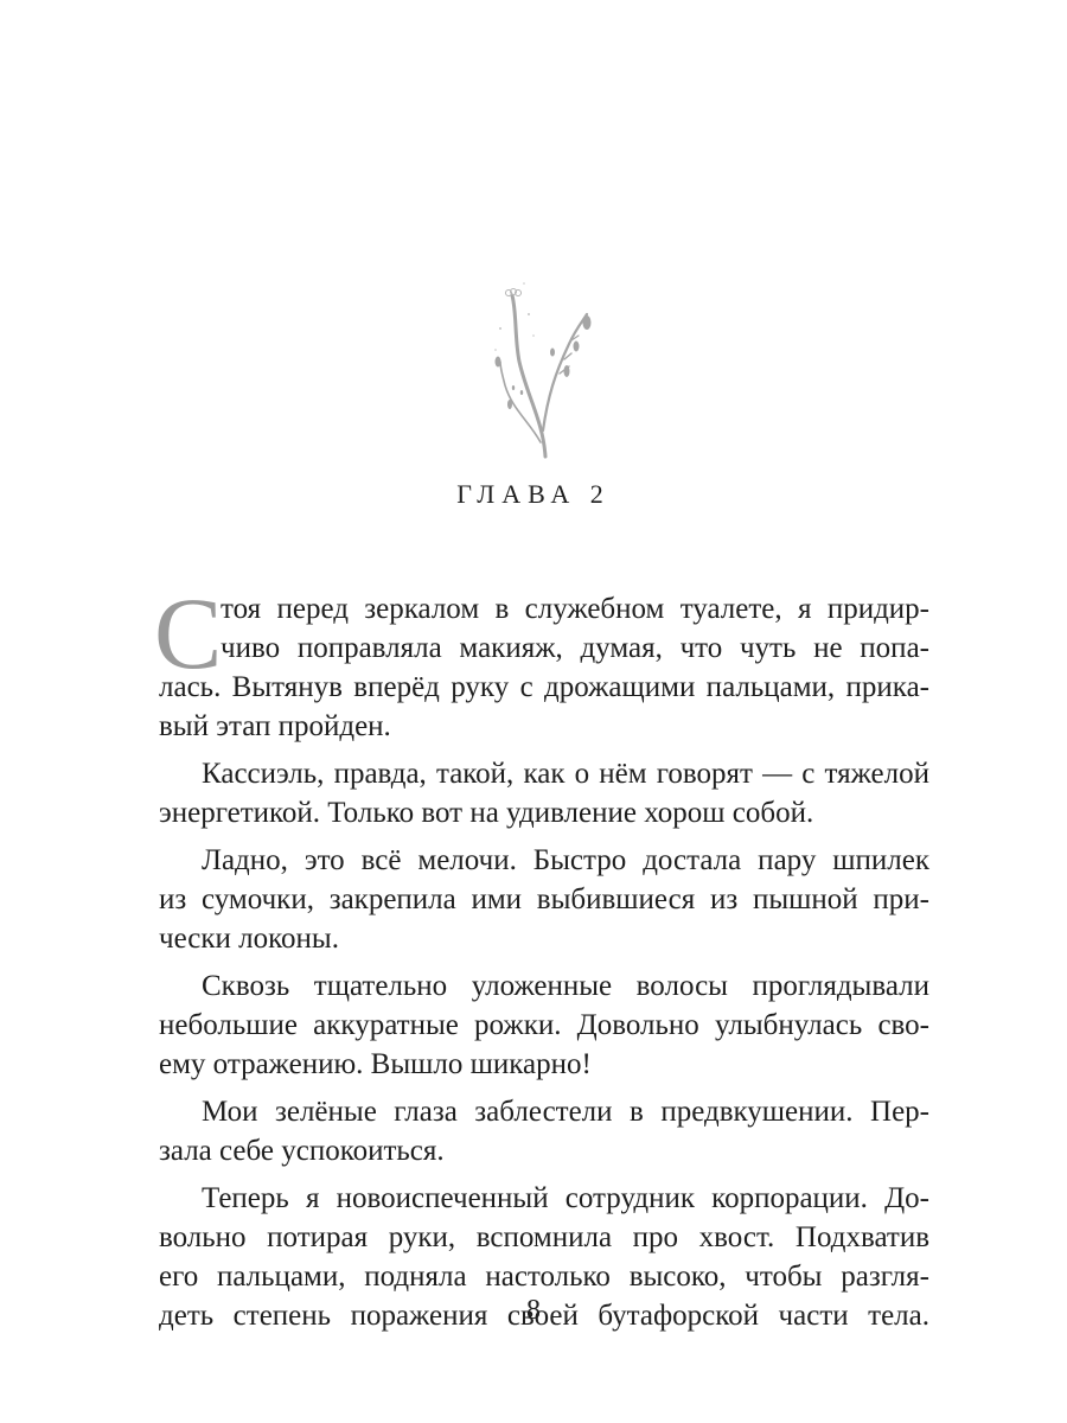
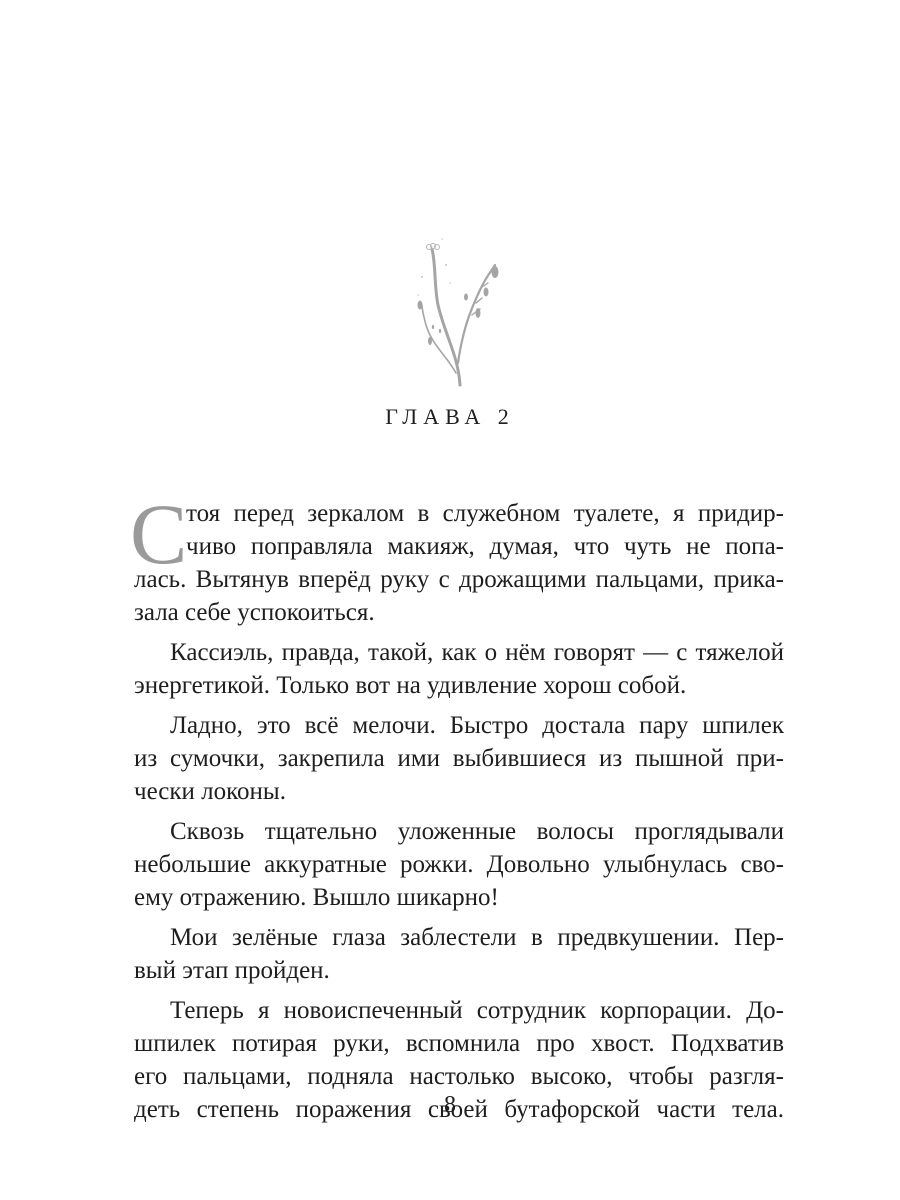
  ГЛАВА 2
  С
  тоя перед зеркалом в служебном туалете, я придир-
  чиво поправляла макияж, думая, что чуть не попа-
  лась. Вытянув вперёд руку с дрожащими пальцами, прика-
- вый этап пройден.
+ зала себе успокоиться.
  Кассиэль, правда, такой, как о нём говорят — с тяжелой
  энергетикой. Только вот на удивление хорош собой.
  Ладно, это всё мелочи. Быстро достала пару шпилек
  из сумочки, закрепила ими выбившиеся из пышной при-
  чески локоны.
  Сквозь тщательно уложенные волосы проглядывали
  небольшие аккуратные рожки. Довольно улыбнулась сво-
  ему отражению. Вышло шикарно!
  Мои зелёные глаза заблестели в предвкушении. Пер-
- зала себе успокоиться.
+ вый этап пройден.
  Теперь я новоиспеченный сотрудник корпорации. До-
- вольно потирая руки, вспомнила про хвост. Подхватив
+ шпилек потирая руки, вспомнила про хвост. Подхватив
  его пальцами, подняла настолько высоко, чтобы разгля-
  деть степень поражения своей бутафорской части тела.
  8
